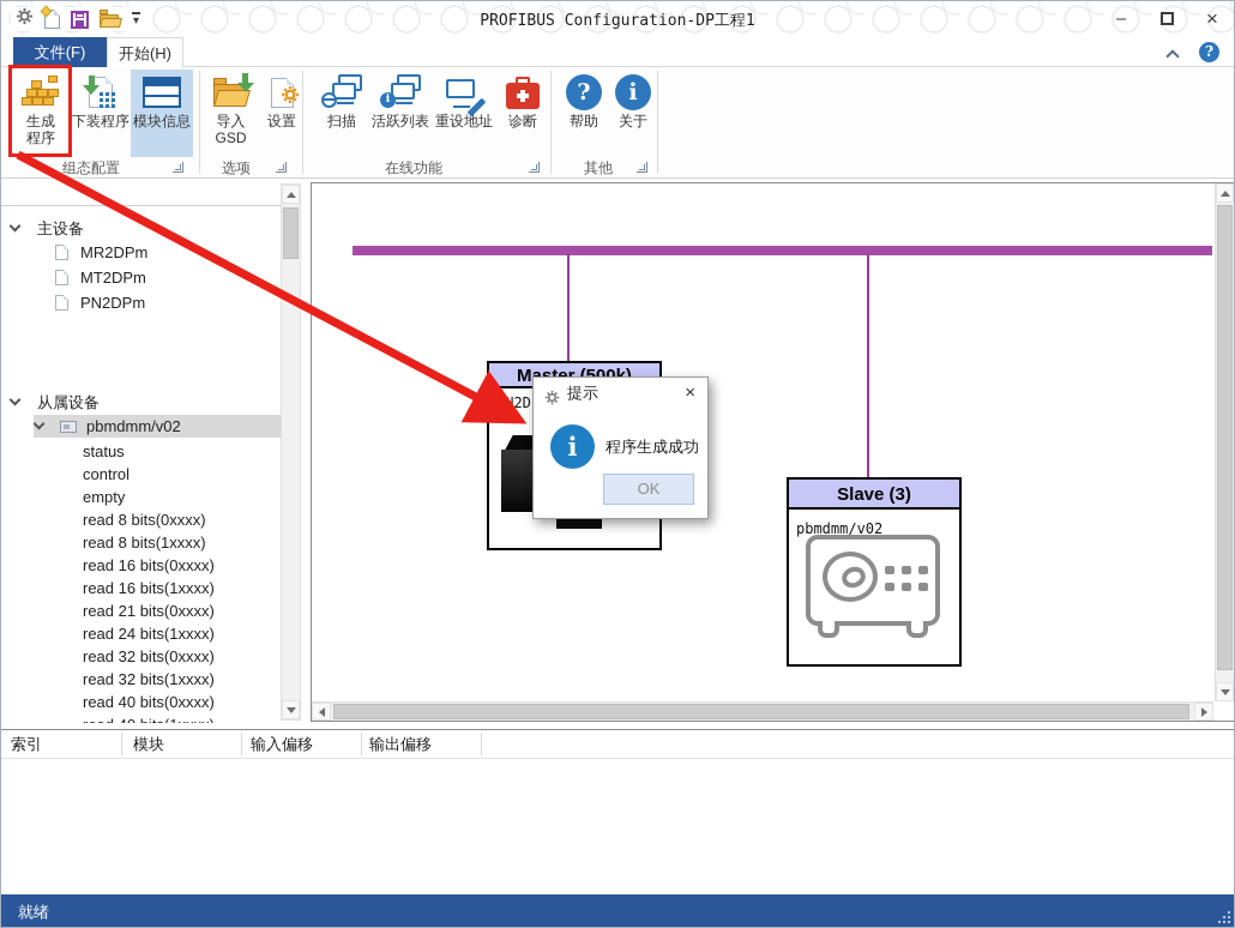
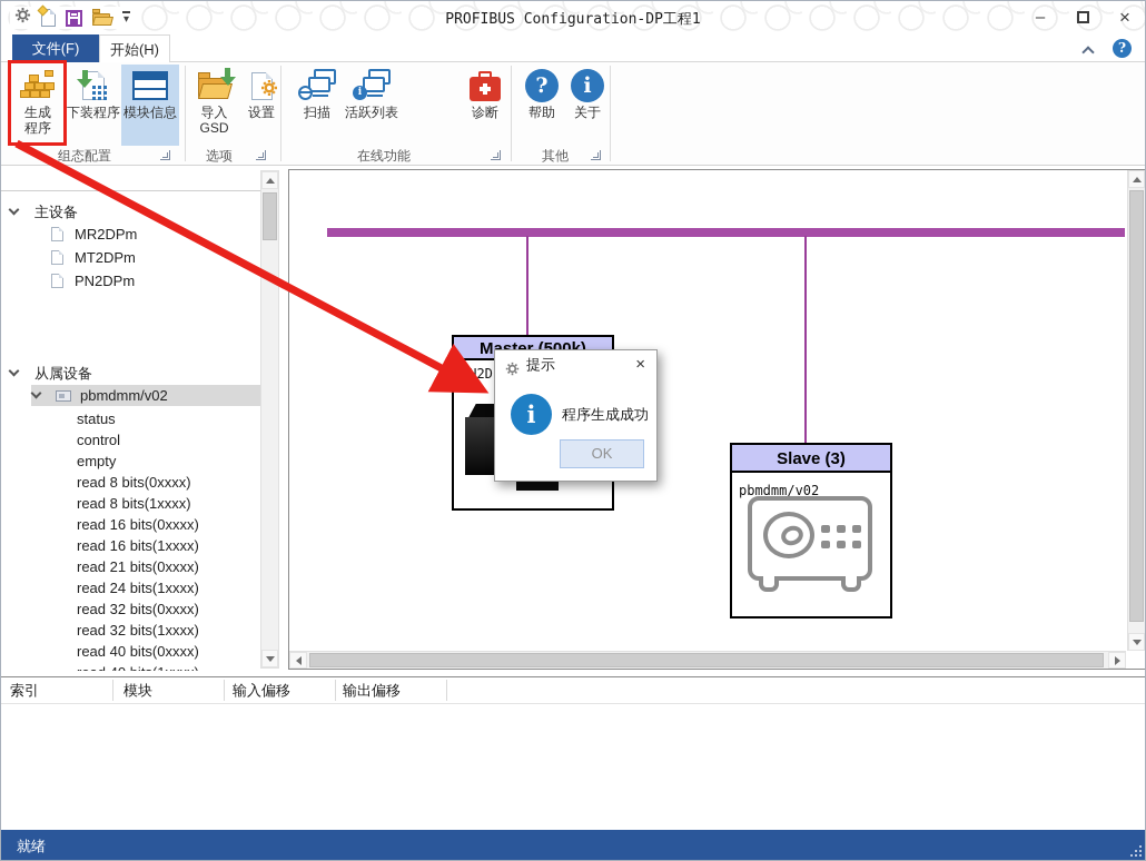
  ▾
  PROFIBUS Configuration-DP工程1
  –
  ×
  文件(F)
  开始(H)
  ?
  生成
  程序
  下装程序
  模块信息
  组态配置
  导入
  GSD
  设置
  选项
  扫描
  i
  活跃列表
- 重设地址
  诊断
  在线功能
  ?
  帮助
  i
  关于
  其他
  主设备
  MR2DPm
  MT2DPm
  PN2DPm
  从属设备
  pbmdmm/v02
  status
  control
  empty
  read 8 bits(0xxxx)
  read 8 bits(1xxxx)
  read 16 bits(0xxxx)
  read 16 bits(1xxxx)
  read 21 bits(0xxxx)
  read 24 bits(1xxxx)
  read 32 bits(0xxxx)
  read 32 bits(1xxxx)
  read 40 bits(0xxxx)
  Slave (3)
  pbmdmm/v02
  提示
  ×
  i
  程序生成成功
  OK
  索引
  模块
  输入偏移
  输出偏移
  就绪
